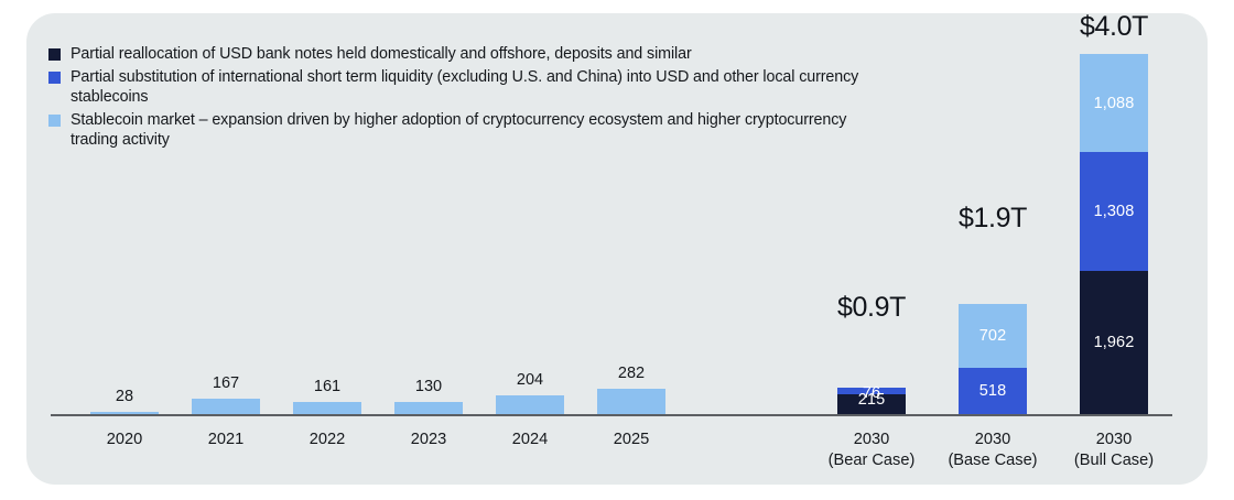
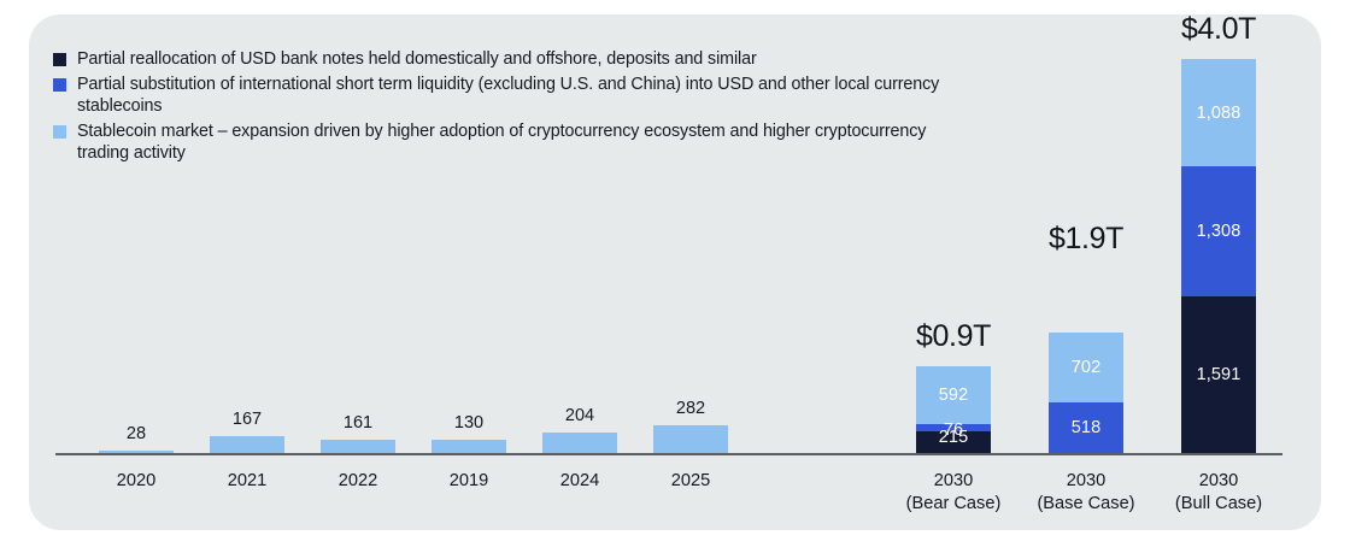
  Partial reallocation of USD bank notes held domestically and offshore, deposits and similar
  Partial substitution of international short term liquidity (excluding U.S. and China) into USD and other local currency stablecoins
  Stablecoin market – expansion driven by higher adoption of cryptocurrency ecosystem and higher cryptocurrency trading activity
  28
  2020
  167
  2021
  161
  2022
  130
- 2023
+ 2019
  204
  2024
  282
  2025
+ 592
  76
  215
  $0.9T
  2030
  (Bear Case)
  702
  518
  $1.9T
  2030
  (Base Case)
  1,088
  1,308
- 1,962
+ 1,591
  $4.0T
  2030
  (Bull Case)
